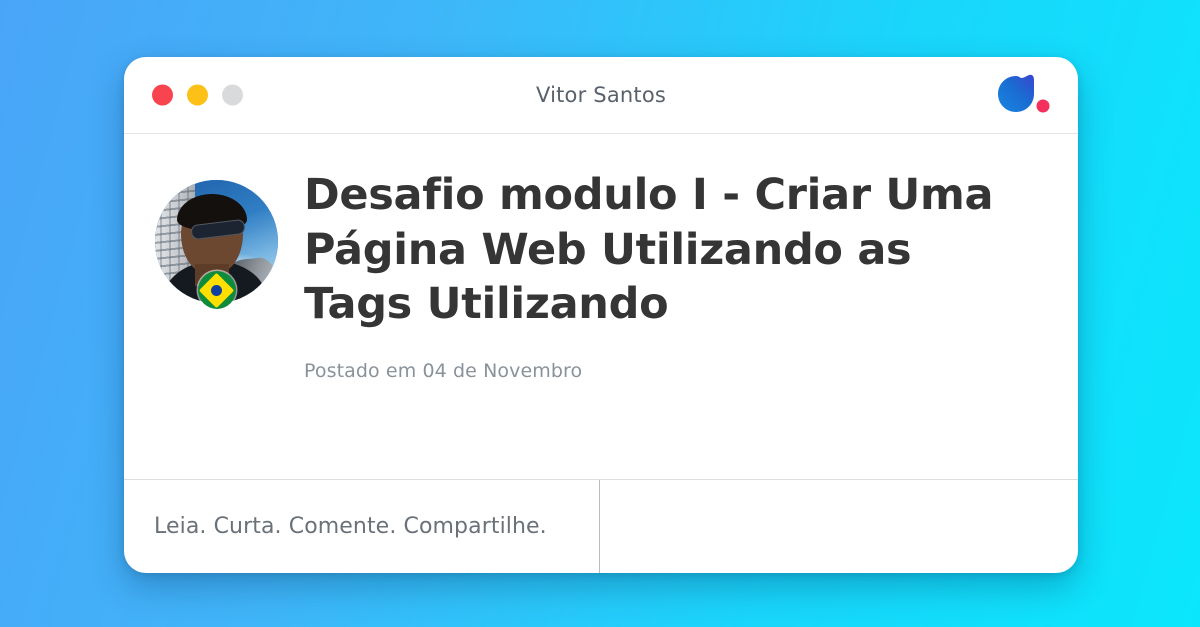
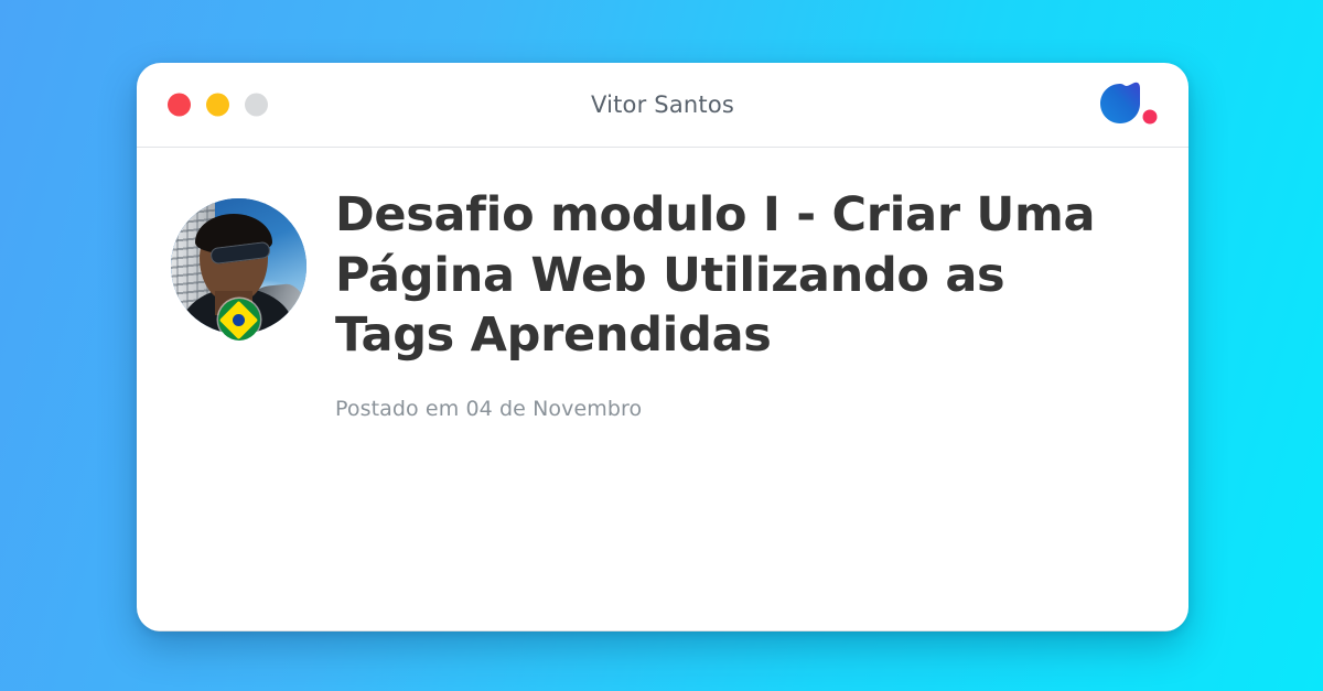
  Vitor Santos
- Desafio modulo I - Criar Uma Página Web Utilizando as Tags Utilizando
+ Desafio modulo I - Criar Uma Página Web Utilizando as Tags Aprendidas
  Postado em 04 de Novembro
- Leia. Curta. Comente. Compartilhe.
